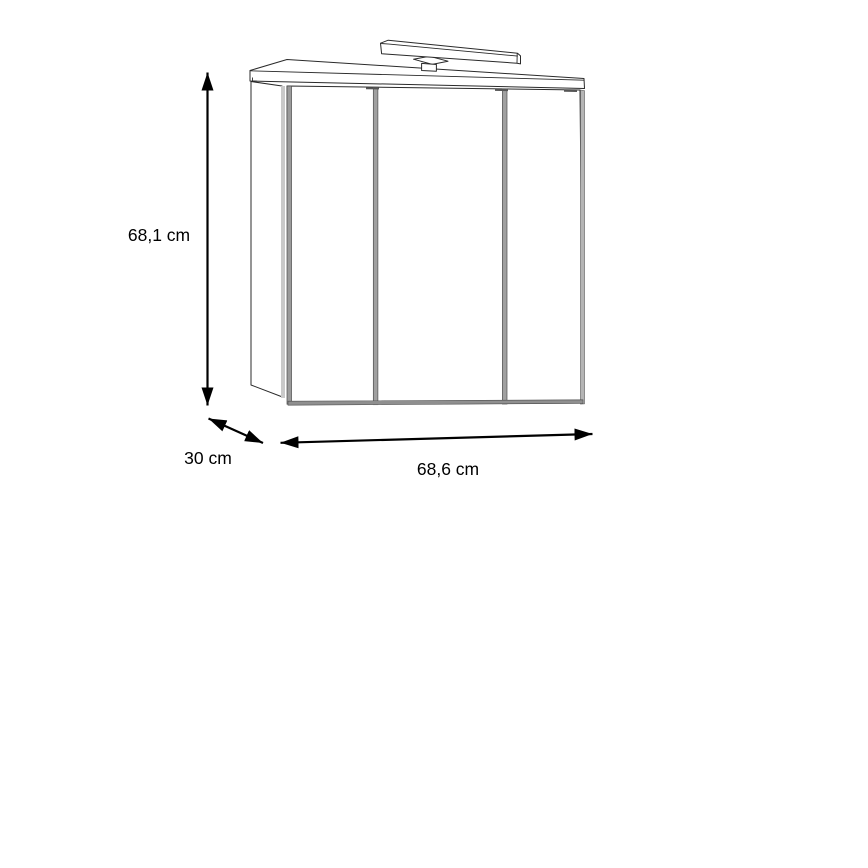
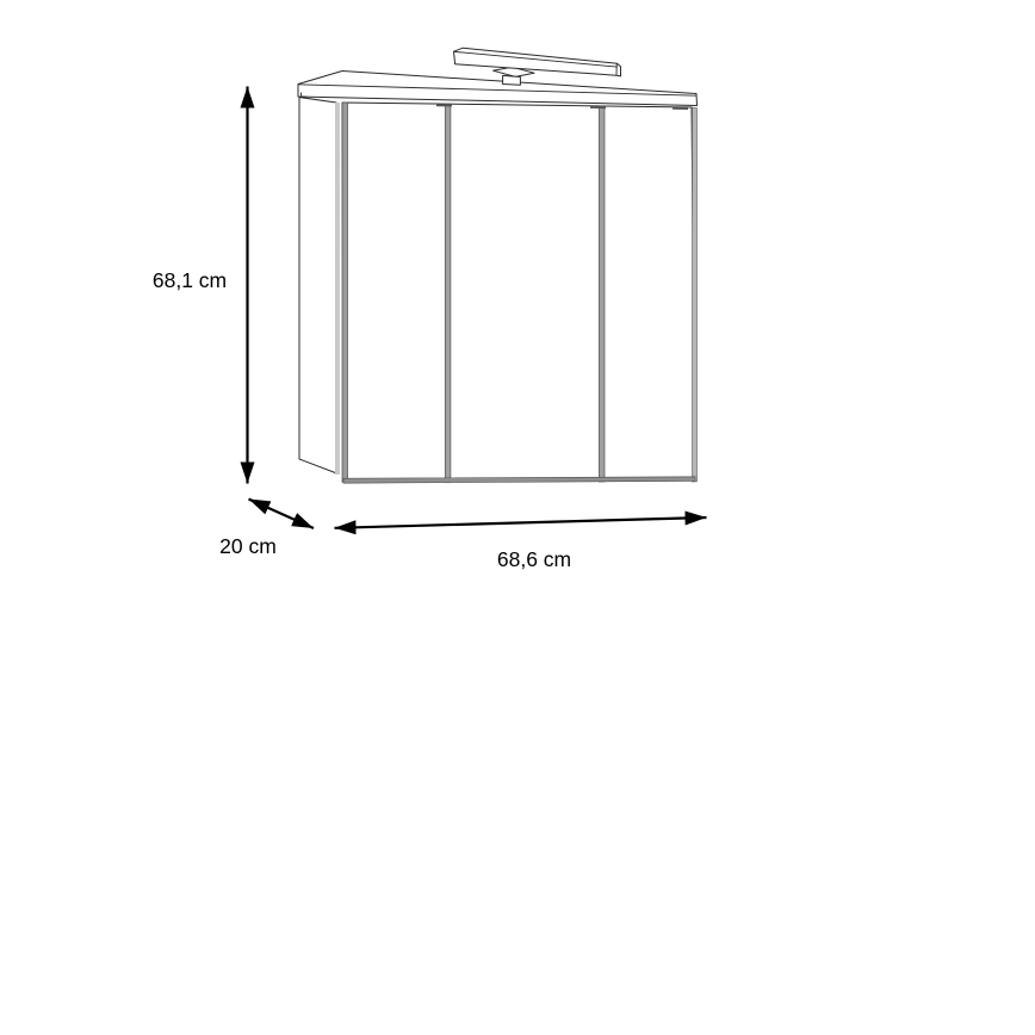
  68,1 cm
- 30 cm
+ 20 cm
  68,6 cm
